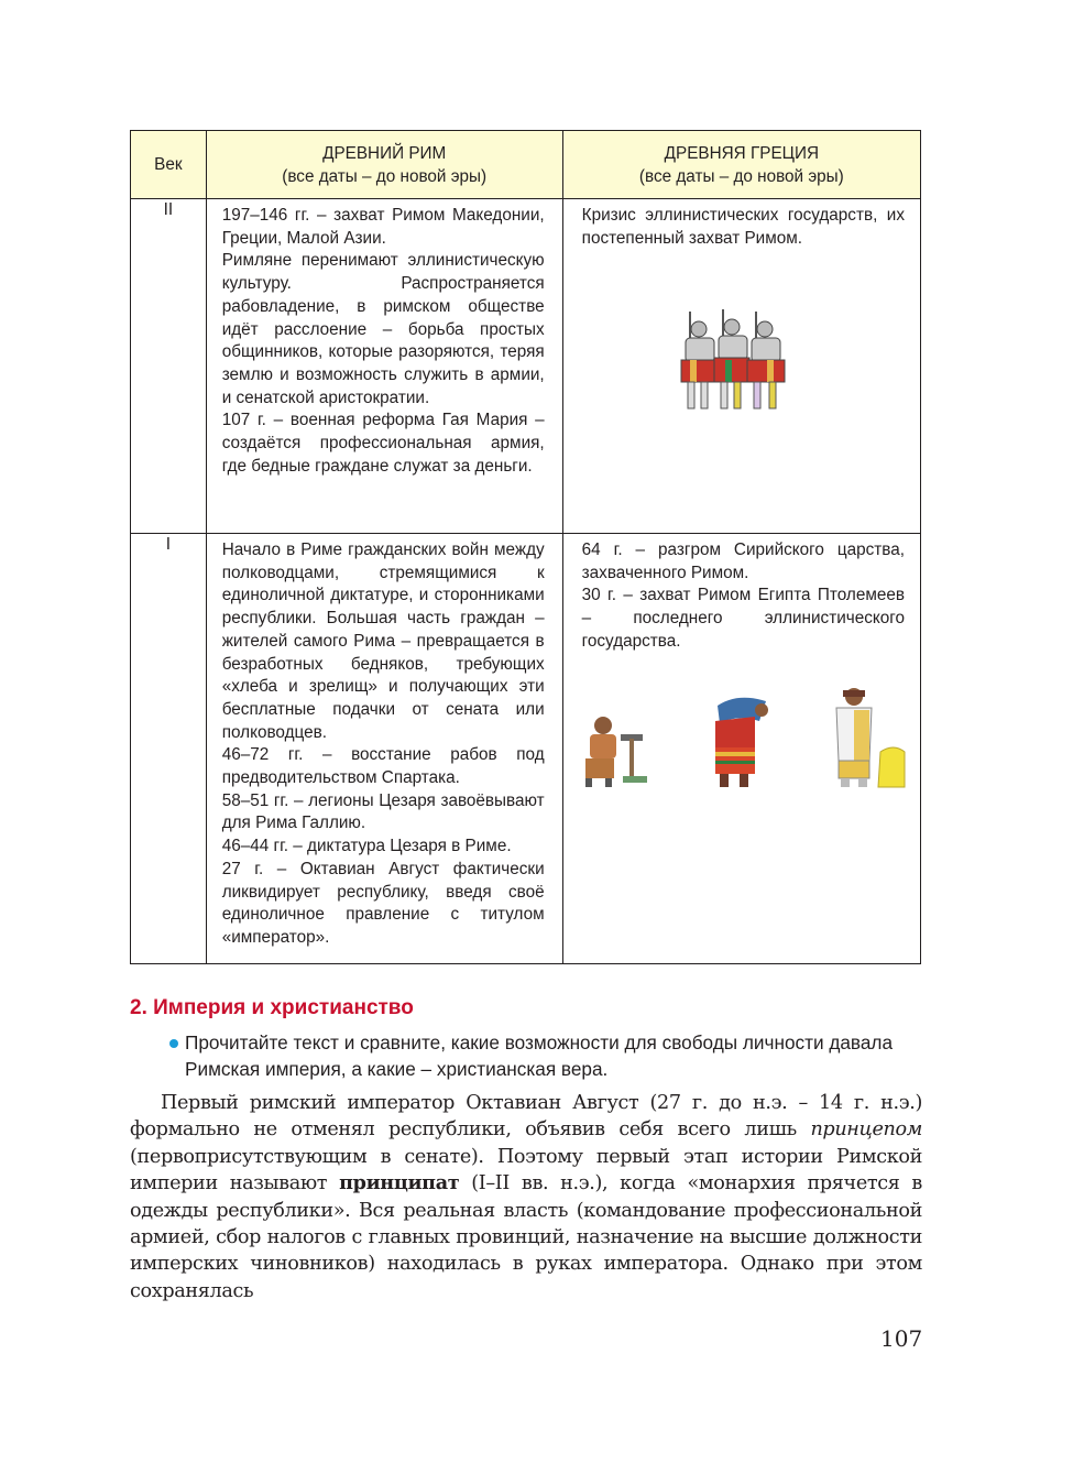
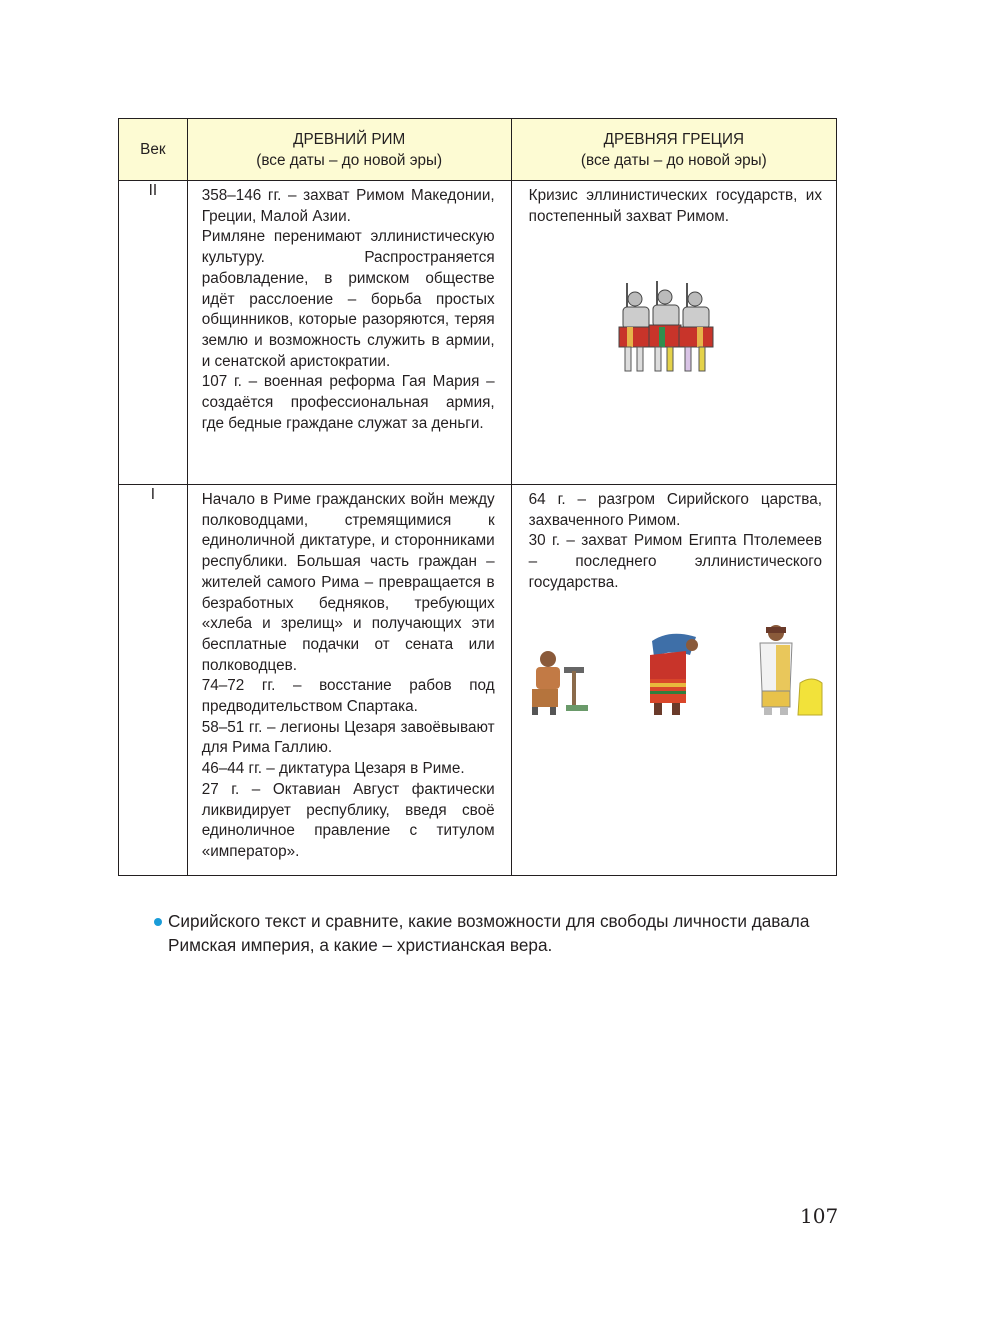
  Век	ДРЕВНИЙ РИМ (все даты – до новой эры)	ДРЕВНЯЯ ГРЕЦИЯ (все даты – до новой эры)
- II	197–146 гг. – захват Римом Македонии, Греции, Малой Азии. Римляне перенимают эллинистическую культуру. Распространяется рабовладение, в римском обществе идёт расслоение – борьба простых общинников, которые разоряются, теряя землю и возможность служить в армии, и сенатской аристократии. 107 г. – военная реформа Гая Мария – создаётся профессиональная армия, где бедные граждане служат за деньги.	Кризис эллинистических государств, их постепенный захват Римом.
+ II	358–146 гг. – захват Римом Македонии, Греции, Малой Азии. Римляне перенимают эллинистическую культуру. Распространяется рабовладение, в римском обществе идёт расслоение – борьба простых общинников, которые разоряются, теряя землю и возможность служить в армии, и сенатской аристократии. 107 г. – военная реформа Гая Мария – создаётся профессиональная армия, где бедные граждане служат за деньги.	Кризис эллинистических государств, их постепенный захват Римом.
- I	Начало в Риме гражданских войн между полководцами, стремящимися к единоличной диктатуре, и сторонниками республики. Большая часть граждан – жителей самого Рима – превращается в безработных бедняков, требующих «хлеба и зрелищ» и получающих эти бесплатные подачки от сената или полководцев. 46–72 гг. – восстание рабов под предводительством Спартака. 58–51 гг. – легионы Цезаря завоёвывают для Рима Галлию. 46–44 гг. – диктатура Цезаря в Риме. 27 г. – Октавиан Август фактически ликвидирует республику, введя своё единоличное правление с титулом «император».	64 г. – разгром Сирийского царства, захваченного Римом. 30 г. – захват Римом Египта Птолемеев – последнего эллинистического государства.
+ I	Начало в Риме гражданских войн между полководцами, стремящимися к единоличной диктатуре, и сторонниками республики. Большая часть граждан – жителей самого Рима – превращается в безработных бедняков, требующих «хлеба и зрелищ» и получающих эти бесплатные подачки от сената или полководцев. 74–72 гг. – восстание рабов под предводительством Спартака. 58–51 гг. – легионы Цезаря завоёвывают для Рима Галлию. 46–44 гг. – диктатура Цезаря в Риме. 27 г. – Октавиан Август фактически ликвидирует республику, введя своё единоличное правление с титулом «император».	64 г. – разгром Сирийского царства, захваченного Римом. 30 г. – захват Римом Египта Птолемеев – последнего эллинистического государства.
- 2. Империя и христианство
- Прочитайте текст и сравните, какие возможности для свободы личности давала Римская империя, а какие – христианская вера.
+ Сирийского текст и сравните, какие возможности для свободы личности давала Римская империя, а какие – христианская вера.
- Первый римский император Октавиан Август (27 г. до н.э. – 14 г. н.э.) формально не отменял республики, объявив себя всего лишь принцепом (первоприсутствующим в сенате). Поэтому первый этап истории Римской империи называют принципат (I–II вв. н.э.), когда «монархия прячется в одежды республики». Вся реальная власть (командование профессиональной армией, сбор налогов с главных провинций, назначение на высшие должности имперских чиновников) находилась в руках императора. Однако при этом сохранялась
  107
